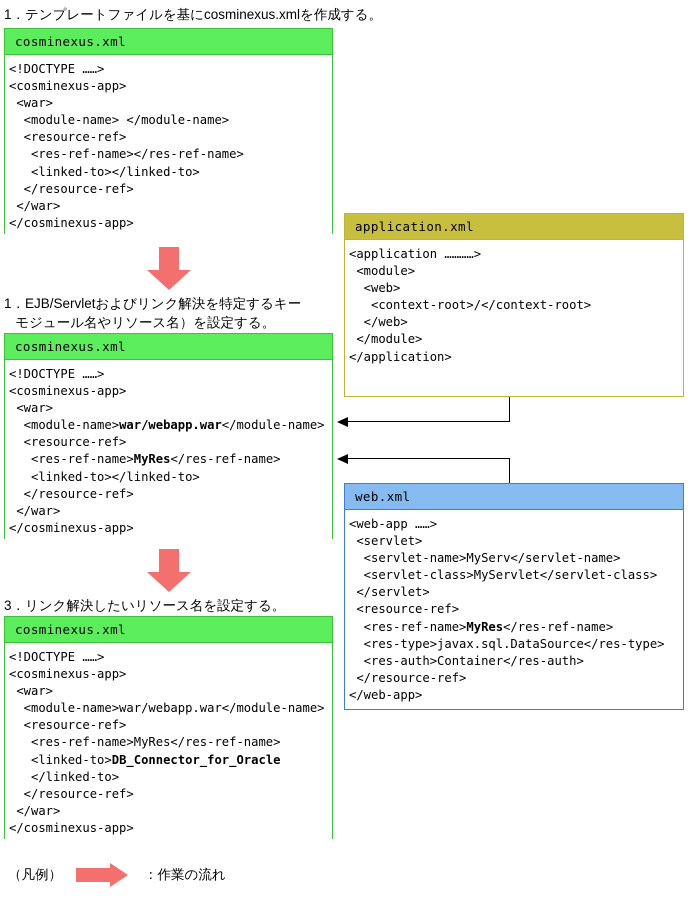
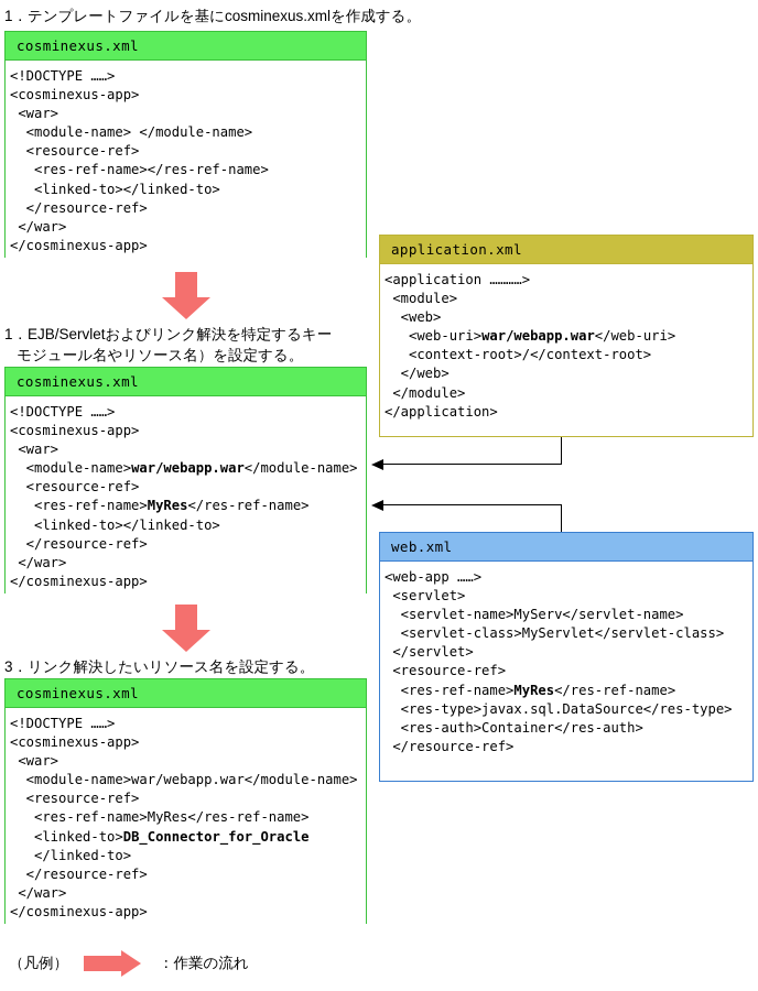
  1．テンプレートファイルを基にcosminexus.xmlを作成する。
  cosminexus.xml
  <!DOCTYPE ……>
  <cosminexus-app>
  <war>
  <module-name> </module-name>
  <resource-ref>
  <res-ref-name></res-ref-name>
  <linked-to></linked-to>
  </resource-ref>
  </war>
  </cosminexus-app>
  1．EJB/Servletおよびリンク解決を特定するキー
  モジュール名やリソース名）を設定する。
  cosminexus.xml
  <!DOCTYPE ……>
  <cosminexus-app>
  <war>
  <module-name>war/webapp.war</module-name>
  <resource-ref>
  <res-ref-name>MyRes</res-ref-name>
  <linked-to></linked-to>
  </resource-ref>
  </war>
  </cosminexus-app>
  3．リンク解決したいリソース名を設定する。
  cosminexus.xml
  <!DOCTYPE ……>
  <cosminexus-app>
  <war>
  <module-name>war/webapp.war</module-name>
  <resource-ref>
  <res-ref-name>MyRes</res-ref-name>
  <linked-to>DB_Connector_for_Oracle
  </linked-to>
  </resource-ref>
  </war>
  </cosminexus-app>
  application.xml
  <application …………>
  <module>
  <web>
+ <web-uri>war/webapp.war</web-uri>
  <context-root>/</context-root>
  </web>
  </module>
  </application>
  web.xml
  <web-app ……>
  <servlet>
  <servlet-name>MyServ</servlet-name>
  <servlet-class>MyServlet</servlet-class>
  </servlet>
  <resource-ref>
  <res-ref-name>MyRes</res-ref-name>
  <res-type>javax.sql.DataSource</res-type>
  <res-auth>Container</res-auth>
  </resource-ref>
- </web-app>
  （凡例）
  ：作業の流れ
